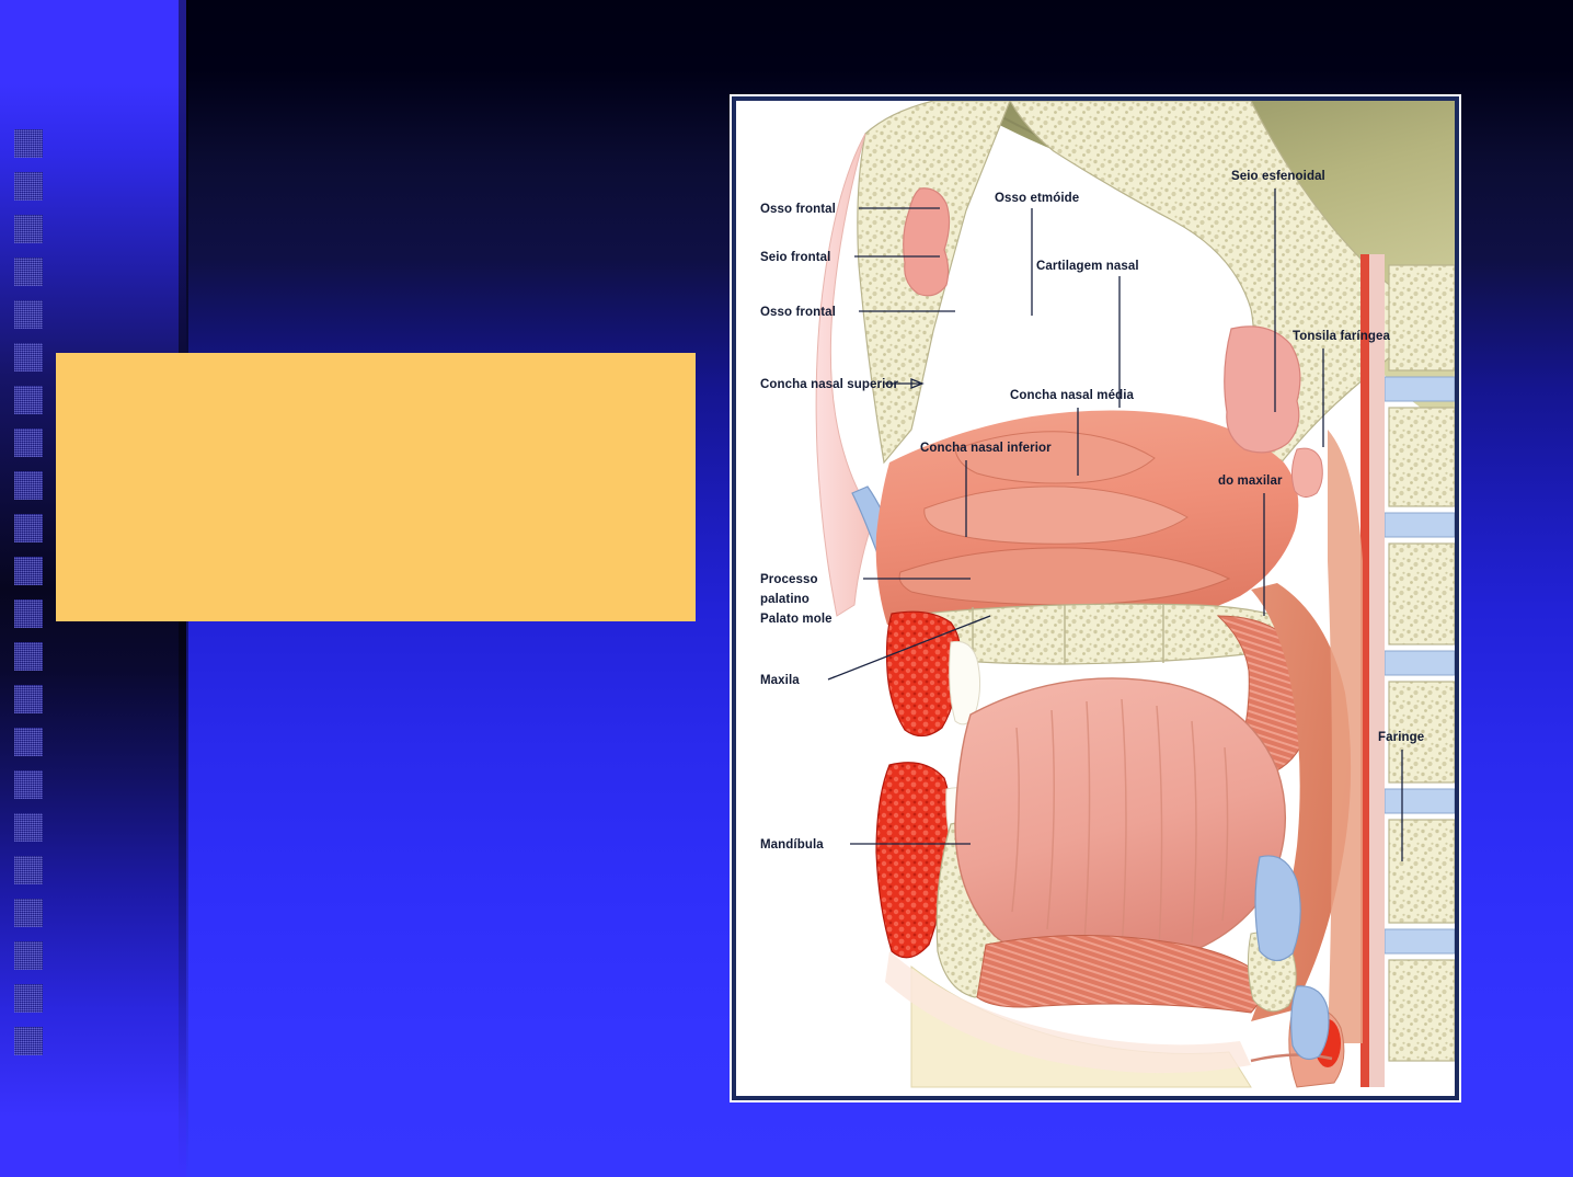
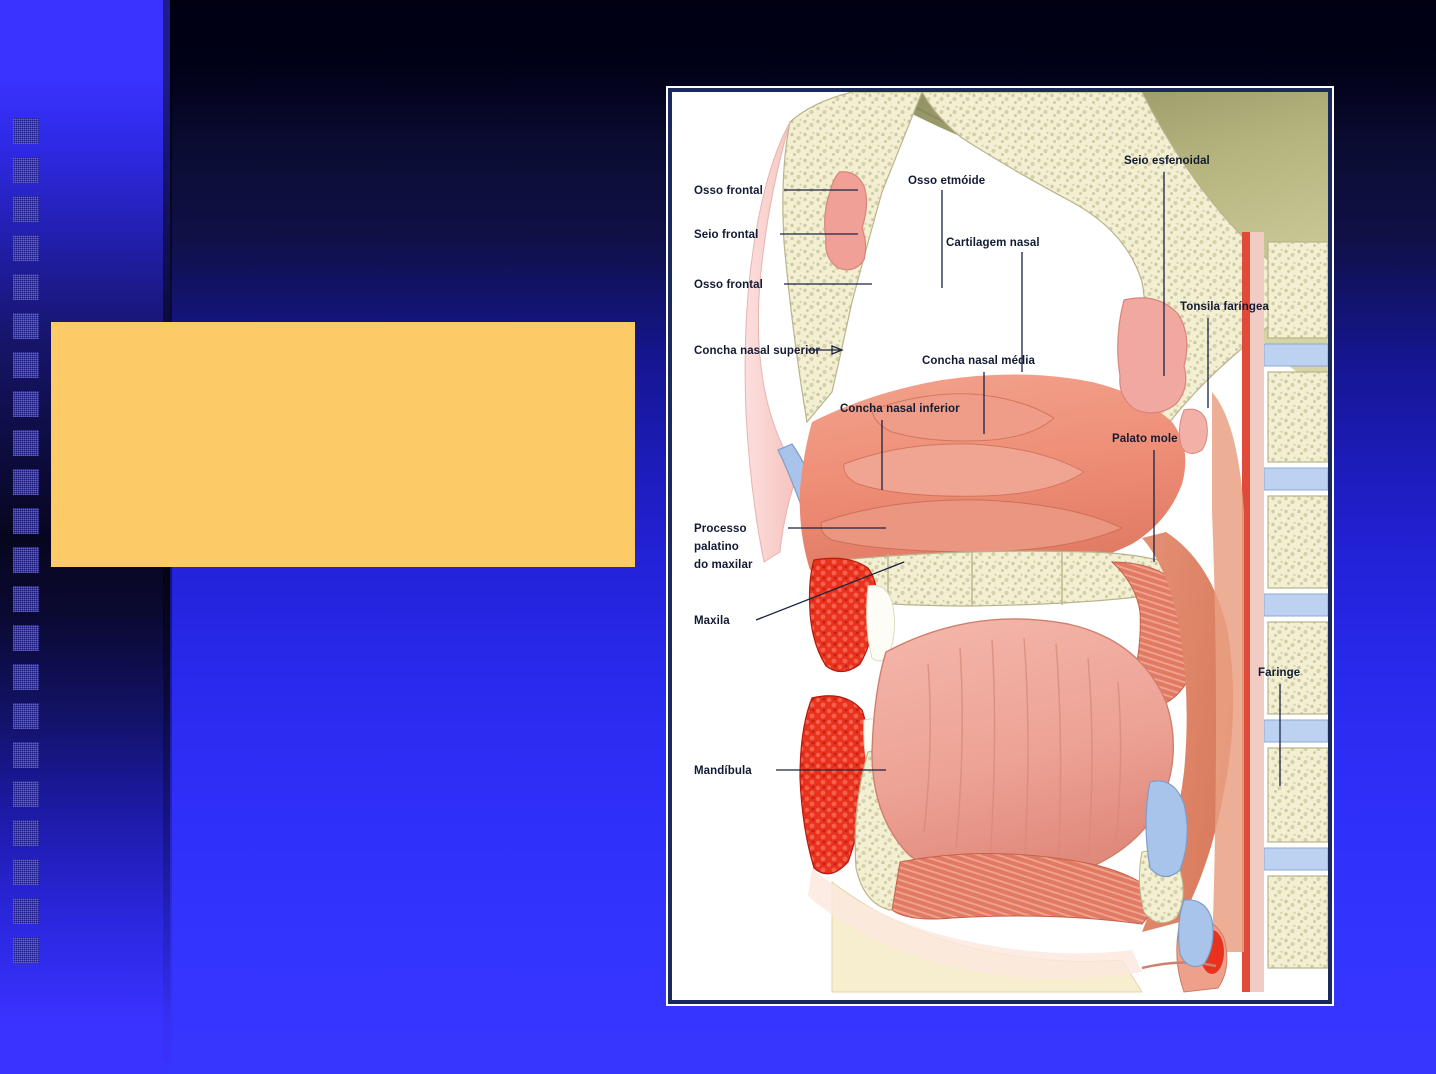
  Osso frontal
  Seio frontal
  Osso frontal
  Concha nasal superior
  Osso etmóide
  Cartilagem nasal
  Concha nasal média
  Concha nasal inferior
  Seio esfenoidal
  Tonsila faríngea
- do maxilar
+ Palato mole
  Faringe
  Processo
  palatino
- Palato mole
+ do maxilar
  Maxila
  Mandíbula
